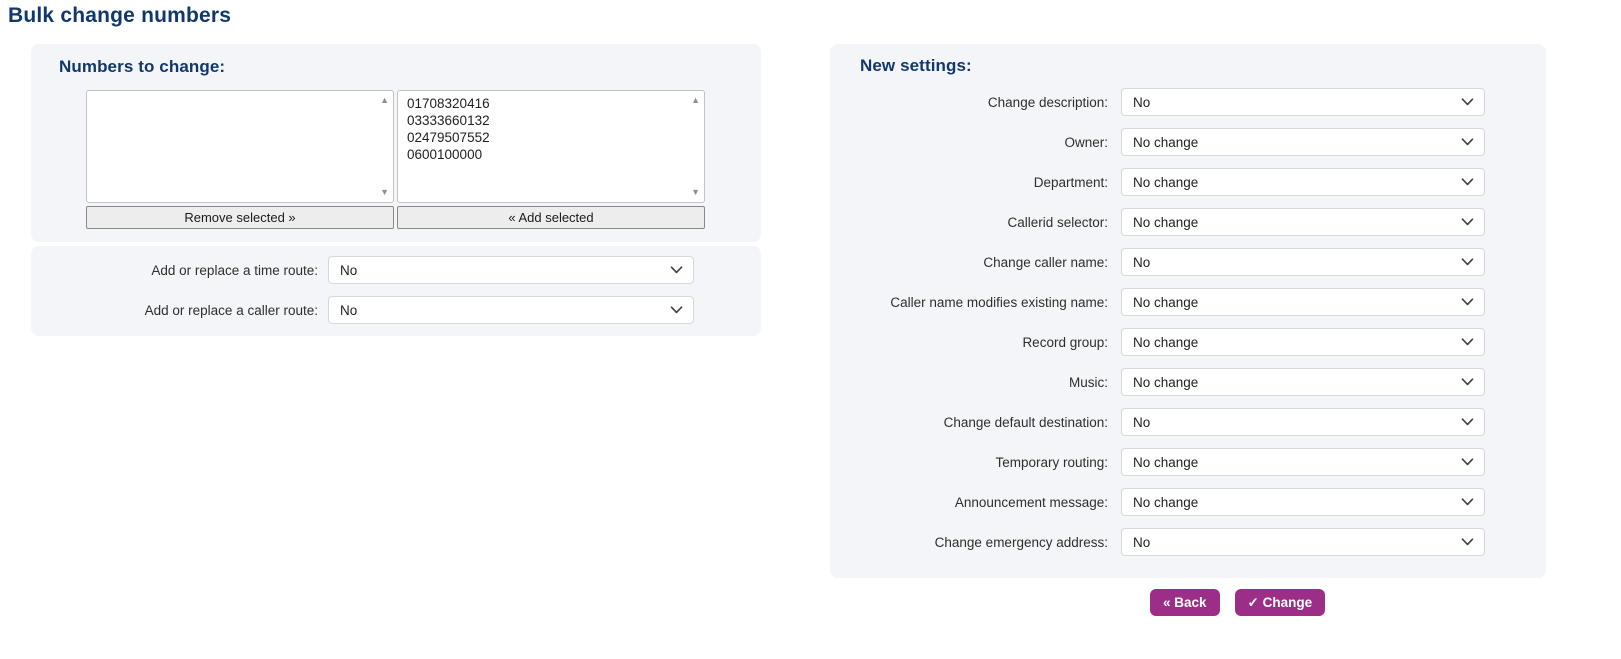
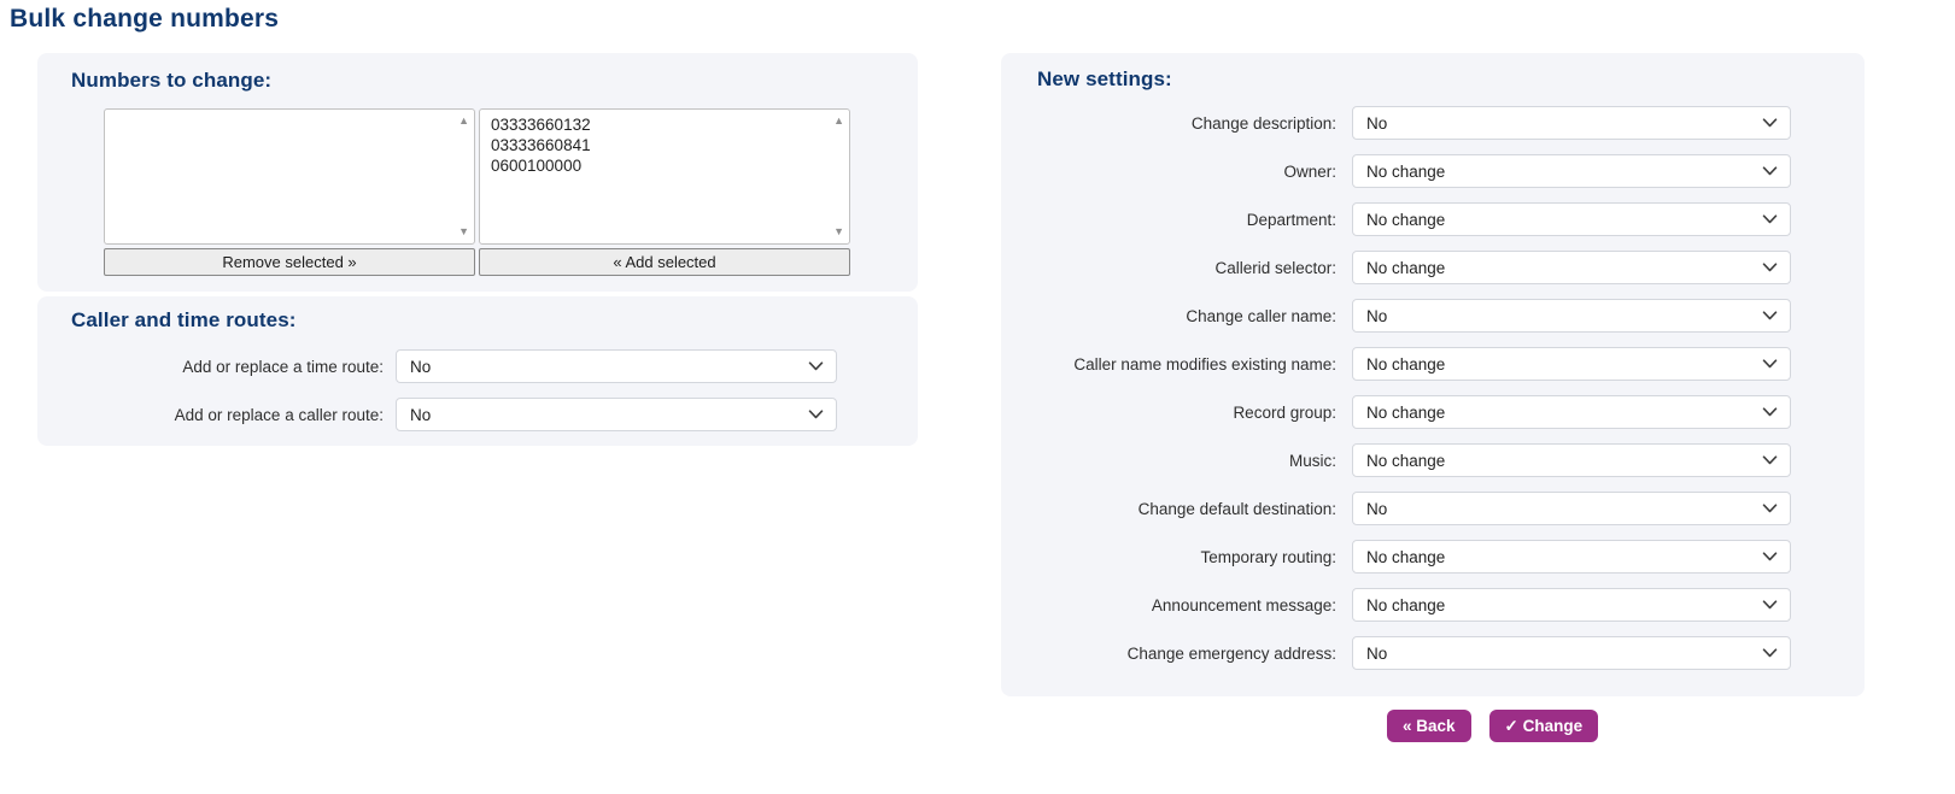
  Bulk change numbers
  Numbers to change:
  ▲
  ▼
- 01708320416
  03333660132
- 02479507552
+ 03333660841
  0600100000
  ▲
  ▼
  Remove selected »
  « Add selected
+ Caller and time routes:
  Add or replace a time route:
  No
  Add or replace a caller route:
  No
  New settings:
  Change description:
  No
  Owner:
  No change
  Department:
  No change
  Callerid selector:
  No change
  Change caller name:
  No
  Caller name modifies existing name:
  No change
  Record group:
  No change
  Music:
  No change
  Change default destination:
  No
  Temporary routing:
  No change
  Announcement message:
  No change
  Change emergency address:
  No
  « Back
  ✓ Change
